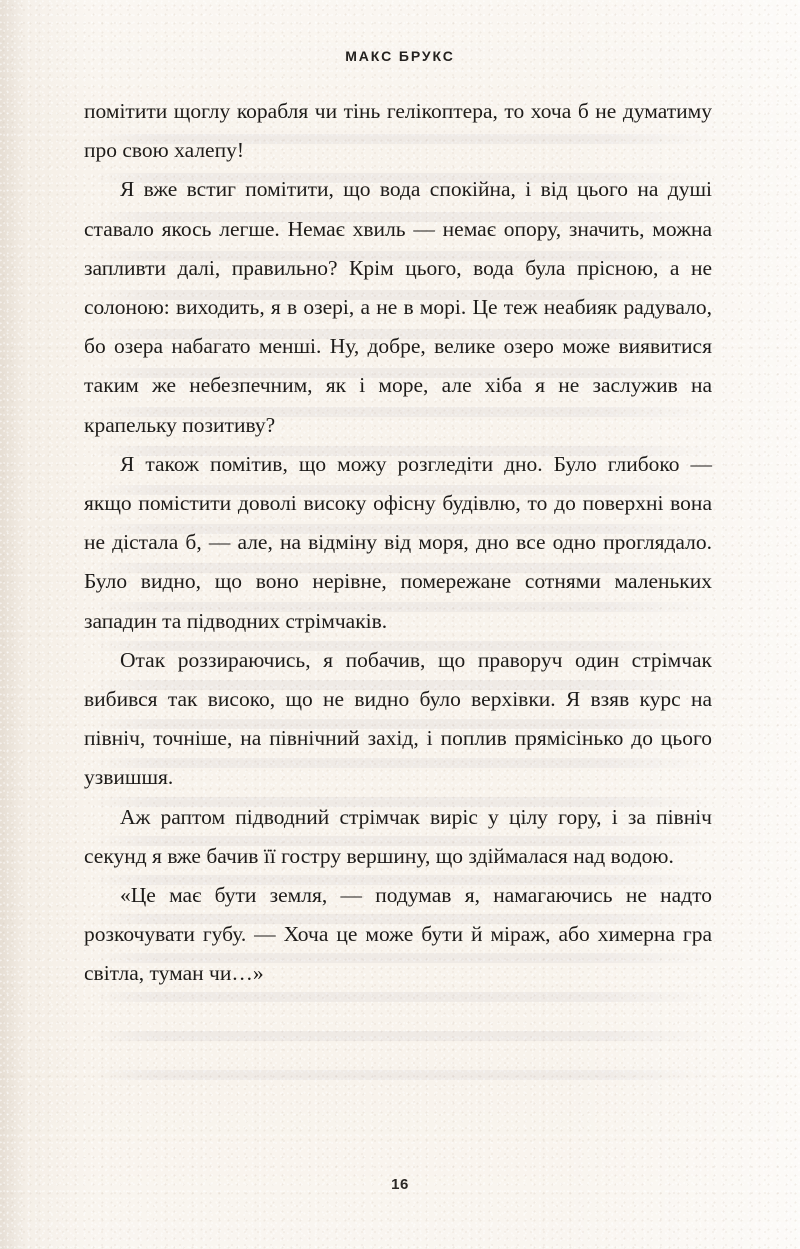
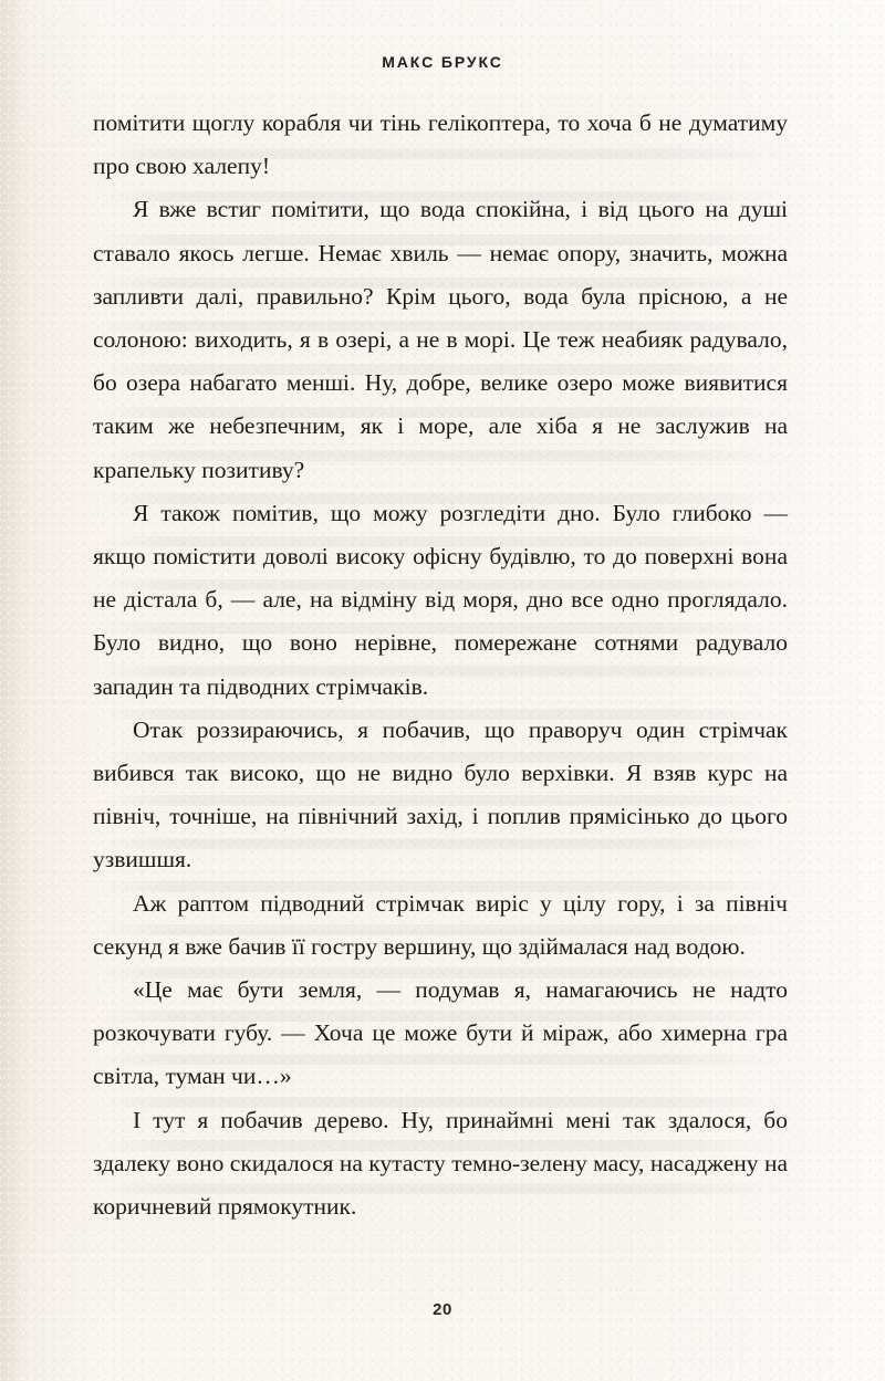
  МАКС БРУКС
  помітити щоглу корабля чи тінь гелікоптера, то хоча б не думатиму про свою халепу!
  Я вже встиг помітити, що вода спокійна, і від цього на душі ставало якось легше. Немає хвиль — немає опору, значить, можна запливти далі, правильно? Крім цього, вода була прісною, а не солоною: виходить, я в озері, а не в морі. Це теж неабияк радувало, бо озера набагато менші. Ну, добре, велике озеро може виявитися таким же небезпечним, як і море, але хіба я не заслужив на крапельку позитиву?
- Я також помітив, що можу розгледіти дно. Було глибоко — якщо помістити доволі високу офісну будівлю, то до поверхні вона не дістала б, — але, на відміну від моря, дно все одно проглядало. Було видно, що воно нерівне, помережане сотнями маленьких западин та підводних стрімчаків.
+ Я також помітив, що можу розгледіти дно. Було глибоко — якщо помістити доволі високу офісну будівлю, то до поверхні вона не дістала б, — але, на відміну від моря, дно все одно проглядало. Було видно, що воно нерівне, помережане сотнями радувало западин та підводних стрімчаків.
  Отак роззираючись, я побачив, що праворуч один стрімчак вибився так високо, що не видно було верхівки. Я взяв курс на північ, точніше, на північний захід, і поплив прямісінько до цього узвишшя.
  Аж раптом підводний стрімчак виріс у цілу гору, і за північ секунд я вже бачив її гостру вершину, що здіймалася над водою.
  «Це має бути земля, — подумав я, намагаючись не надто розкочувати губу. — Хоча це може бути й міраж, або химерна гра світла, туман чи…»
+ І тут я побачив дерево. Ну, принаймні мені так здалося, бо здалеку воно скидалося на кутасту темно-зелену масу, насаджену на коричневий прямокутник.
- 16
+ 20
